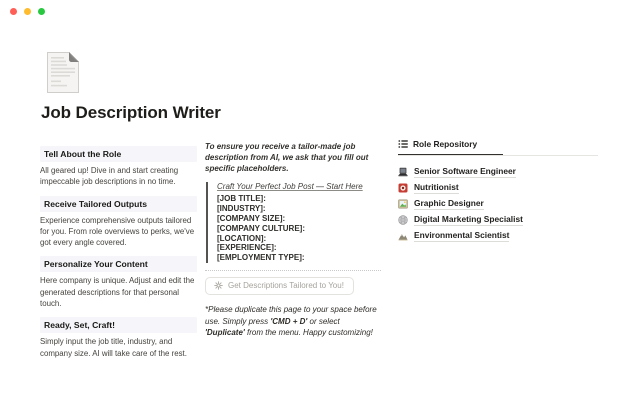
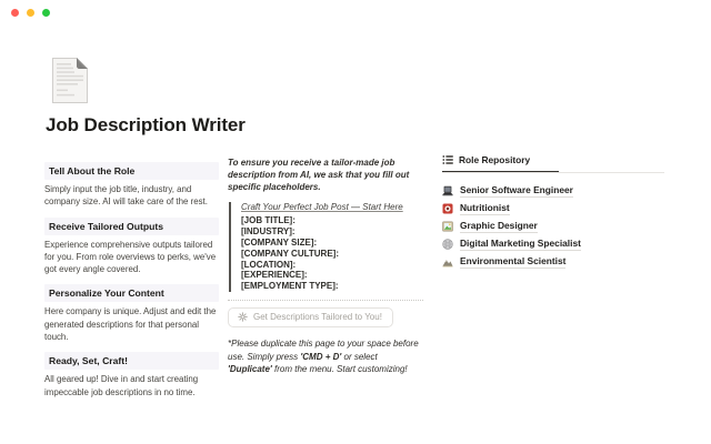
  Job Description Writer
  Tell About the Role
- All geared up! Dive in and start creating impeccable job descriptions in no time.
+ Simply input the job title, industry, and company size. AI will take care of the rest.
  Receive Tailored Outputs
  Experience comprehensive outputs tailored for you. From role overviews to perks, we've got every angle covered.
  Personalize Your Content
  Here company is unique. Adjust and edit the generated descriptions for that personal touch.
  Ready, Set, Craft!
- Simply input the job title, industry, and company size. AI will take care of the rest.
+ All geared up! Dive in and start creating impeccable job descriptions in no time.
  To ensure you receive a tailor-made job description from AI, we ask that you fill out specific placeholders.
  Craft Your Perfect Job Post — Start Here
  [JOB TITLE]:
  [INDUSTRY]:
  [COMPANY SIZE]:
  [COMPANY CULTURE]:
  [LOCATION]:
  [EXPERIENCE]:
  [EMPLOYMENT TYPE]:
  Get Descriptions Tailored to You!
- *Please duplicate this page to your space before use. Simply press 'CMD + D' or select 'Duplicate' from the menu. Happy customizing!
+ *Please duplicate this page to your space before use. Simply press 'CMD + D' or select 'Duplicate' from the menu. Start customizing!
  Role Repository
  Senior Software Engineer
  Nutritionist
  Graphic Designer
  Digital Marketing Specialist
  Environmental Scientist
